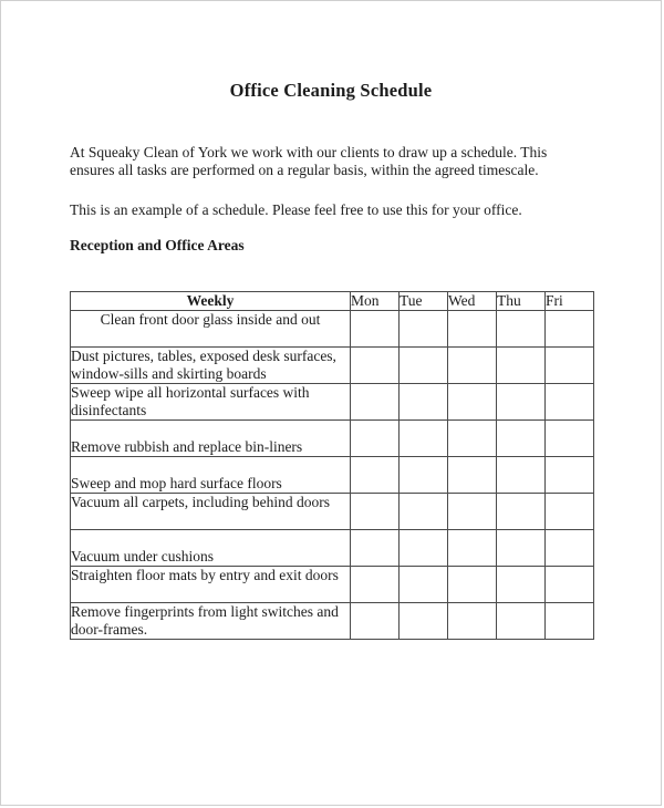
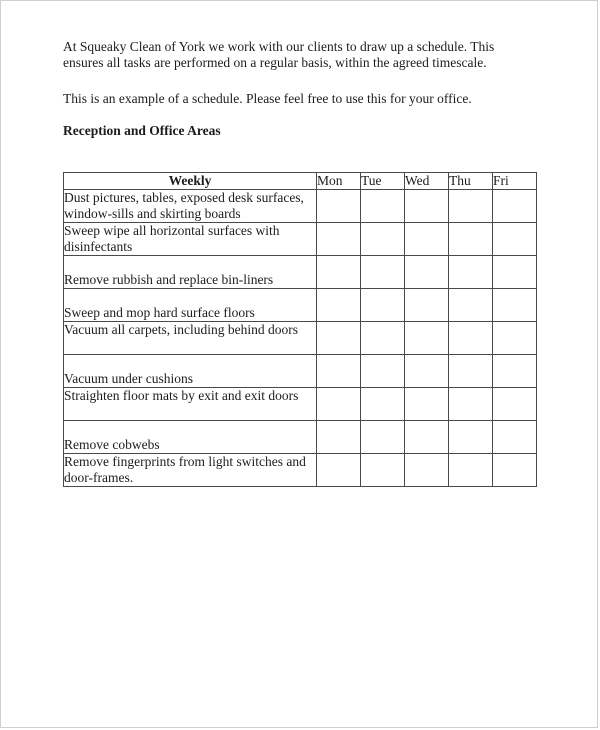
- Office Cleaning Schedule
  At Squeaky Clean of York we work with our clients to draw up a schedule. This ensures all tasks are performed on a regular basis, within the agreed timescale.
  This is an example of a schedule. Please feel free to use this for your office.
  Reception and Office Areas
  Weekly	Mon	Tue	Wed	Thu	Fri
- Clean front door glass inside and out
  Dust pictures, tables, exposed desk surfaces, window-sills and skirting boards
  Sweep wipe all horizontal surfaces with disinfectants
  Remove rubbish and replace bin-liners
  Sweep and mop hard surface floors
  Vacuum all carpets, including behind doors
  Vacuum under cushions
- Straighten floor mats by entry and exit doors
+ Straighten floor mats by exit and exit doors
+ Remove cobwebs
  Remove fingerprints from light switches and door-frames.
